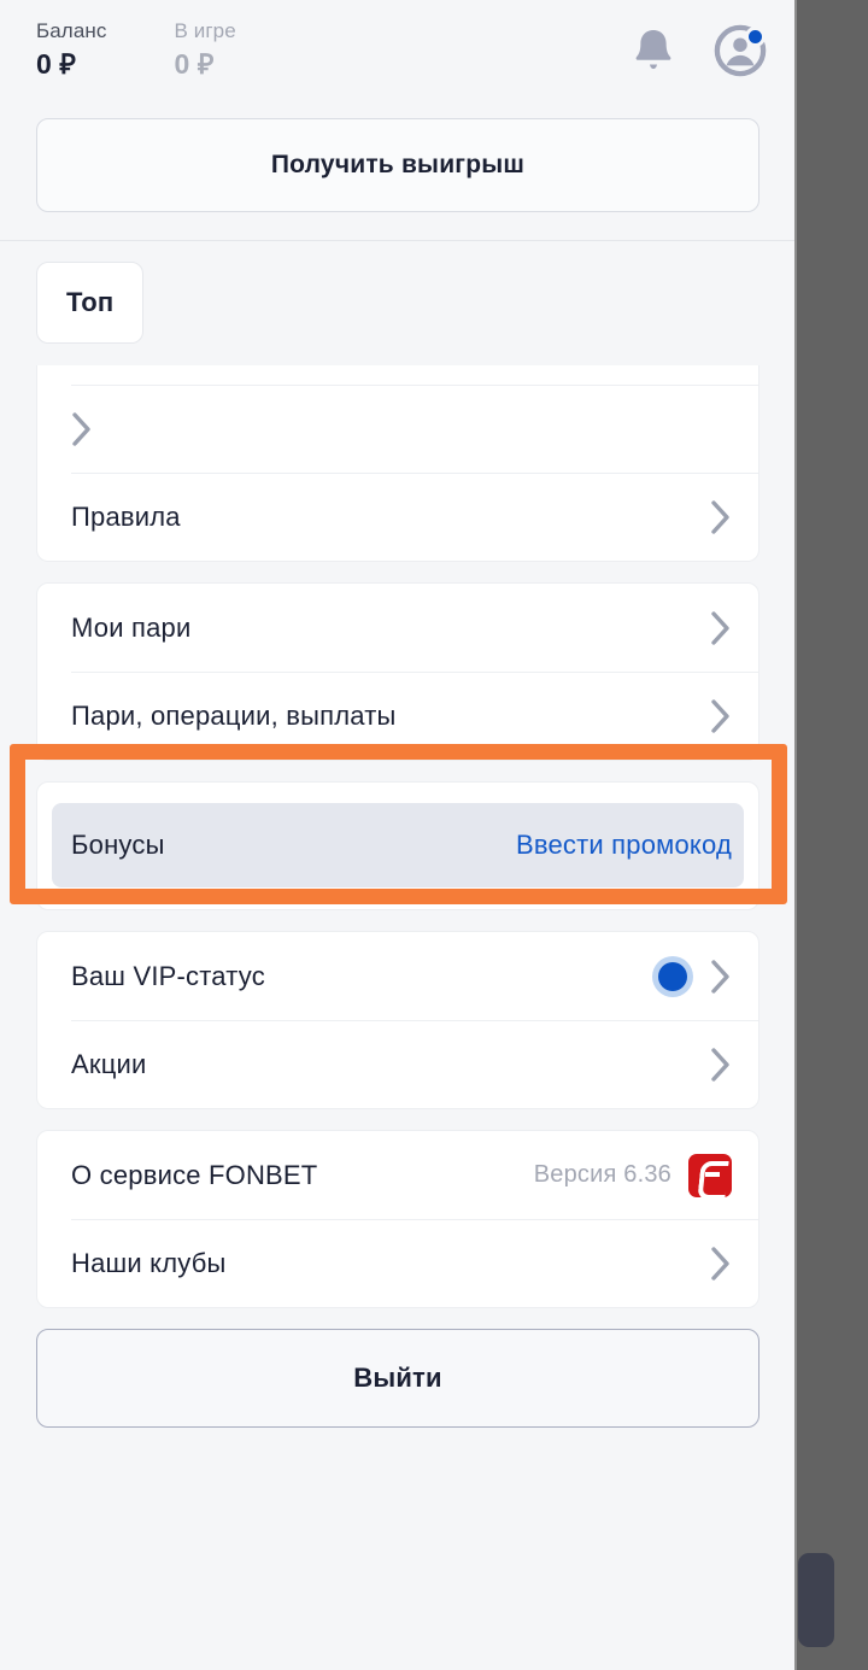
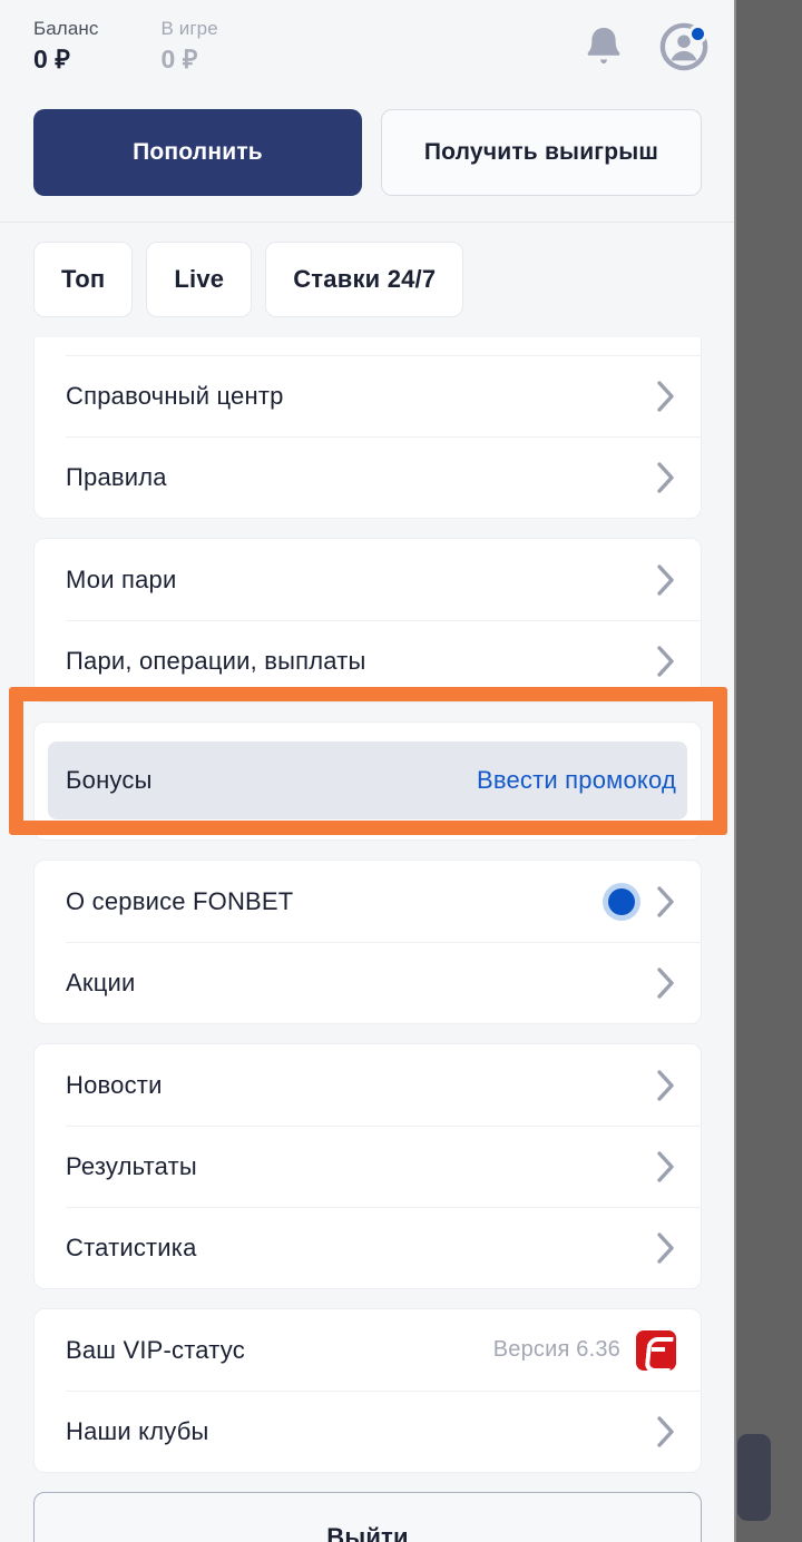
  Баланс
  0 ₽
  В игре
  0 ₽
+ Пополнить
  Получить выигрыш
  Топ
+ Live
+ Ставки 24/7
+ Справочный центр
  Правила
  Мои пари
  Пари, операции, выплаты
  Бонусы
  Ввести промокод
- Ваш VIP-статус
+ О сервисе FONBET
  Акции
+ Новости
+ Результаты
+ Статистика
- О сервисе FONBET
+ Ваш VIP-статус
  Версия 6.36
  Наши клубы
  Выйти
